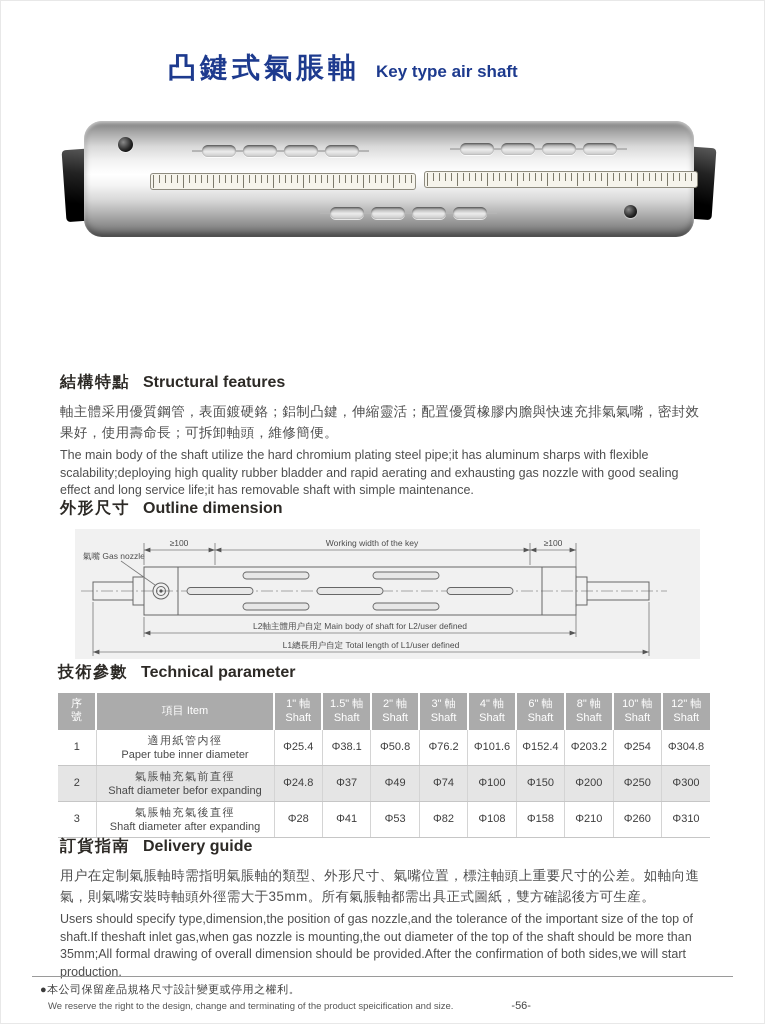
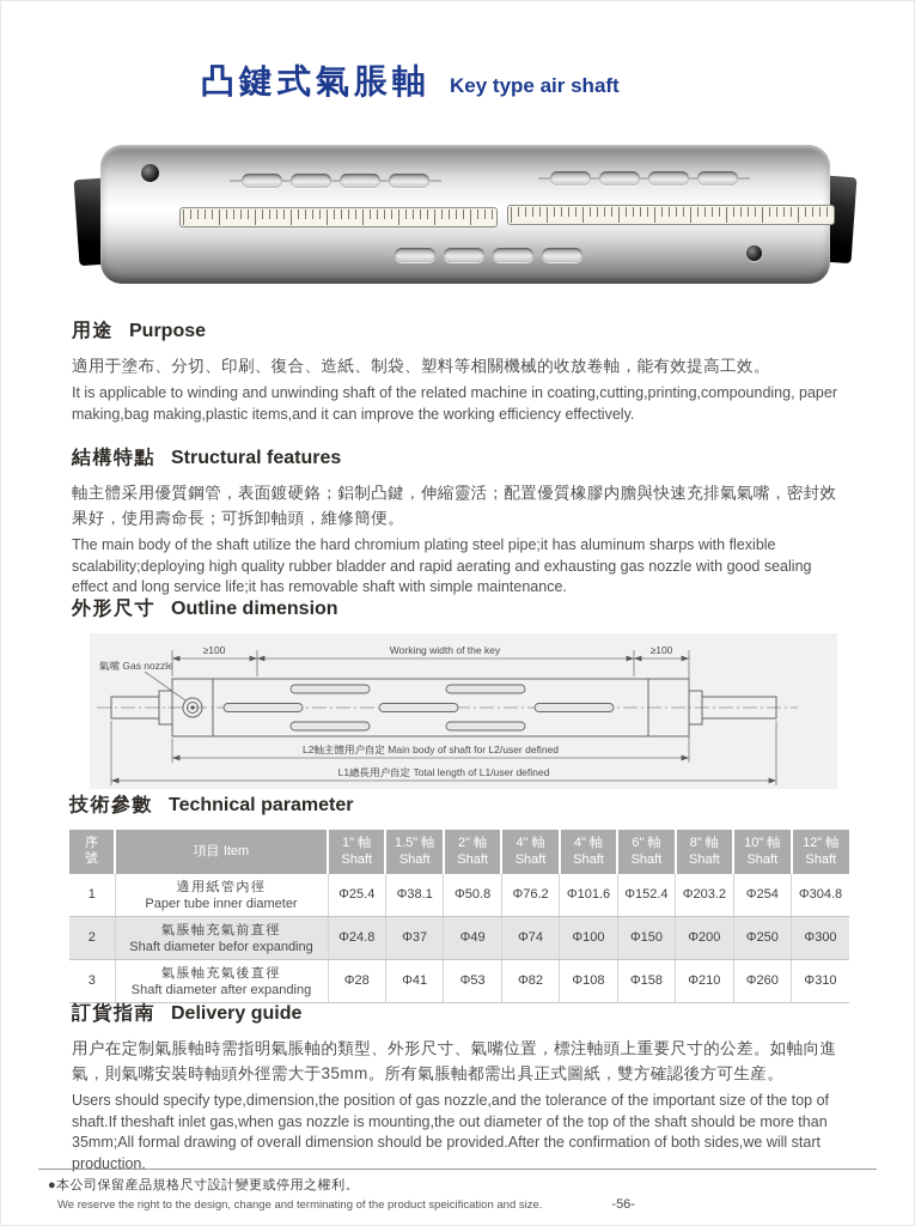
  凸鍵式氣脹軸
  Key type air shaft
+ 用途
+ Purpose
+ 適用于塗布、分切、印刷、復合、造紙、制袋、塑料等相關機械的收放卷軸，能有效提高工效。
+ It is applicable to winding and unwinding shaft of the related machine in coating,cutting,printing,compounding, paper making,bag making,plastic items,and it can improve the working efficiency effectively.
  結構特點
  Structural features
  軸主體采用優質鋼管，表面鍍硬鉻；鋁制凸鍵，伸縮靈活；配置優質橡膠内膽與快速充排氣氣嘴，密封效果好，使用壽命長；可拆卸軸頭，維修簡便。
  The main body of the shaft utilize the hard chromium plating steel pipe;it has aluminum sharps with flexible scalability;deploying high quality rubber bladder and rapid aerating and exhausting gas nozzle with good sealing effect and long service life;it has removable shaft with simple maintenance.
  外形尺寸
  Outline dimension
  氣嘴 Gas nozzle
  ≥100
  Working width of the key
  ≥100
  L2軸主體用户自定 Main body of shaft for L2/user defined
  L1總長用户自定 Total length of L1/user defined
  技術參數
  Technical parameter
- 序號	項目 Item	1" 軸Shaft	1.5" 軸Shaft	2" 軸Shaft	3" 軸Shaft	4" 軸Shaft	6" 軸Shaft	8" 軸Shaft	10" 軸Shaft	12" 軸Shaft
+ 序號	項目 Item	1" 軸Shaft	1.5" 軸Shaft	2" 軸Shaft	4" 軸Shaft	4" 軸Shaft	6" 軸Shaft	8" 軸Shaft	10" 軸Shaft	12" 軸Shaft
  1	適用紙管内徑Paper tube inner diameter	Φ25.4	Φ38.1	Φ50.8	Φ76.2	Φ101.6	Φ152.4	Φ203.2	Φ254	Φ304.8
  2	氣脹軸充氣前直徑Shaft diameter befor expanding	Φ24.8	Φ37	Φ49	Φ74	Φ100	Φ150	Φ200	Φ250	Φ300
  3	氣脹軸充氣後直徑Shaft diameter after expanding	Φ28	Φ41	Φ53	Φ82	Φ108	Φ158	Φ210	Φ260	Φ310
  訂貨指南
  Delivery guide
  用户在定制氣脹軸時需指明氣脹軸的類型、外形尺寸、氣嘴位置，標注軸頭上重要尺寸的公差。如軸向進氣，則氣嘴安裝時軸頭外徑需大于35mm。所有氣脹軸都需出具正式圖紙，雙方確認後方可生産。
  Users should specify type,dimension,the position of gas nozzle,and the tolerance of the important size of the top of shaft.If theshaft inlet gas,when gas nozzle is mounting,the out diameter of the top of the shaft should be more than 35mm;All formal drawing of overall dimension should be provided.After the confirmation of both sides,we will start production.
  ●本公司保留産品規格尺寸設計變更或停用之權利。
  We reserve the right to the design, change and terminating of the product speicification and size.
  -56-
